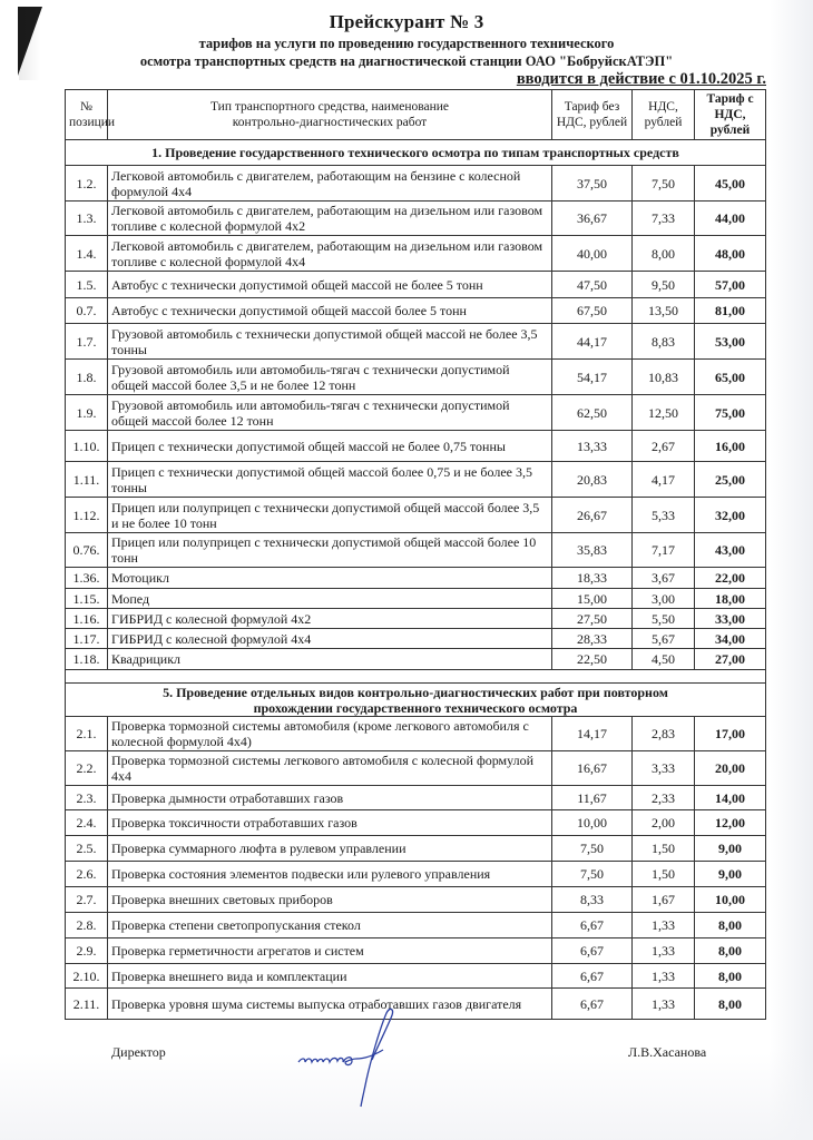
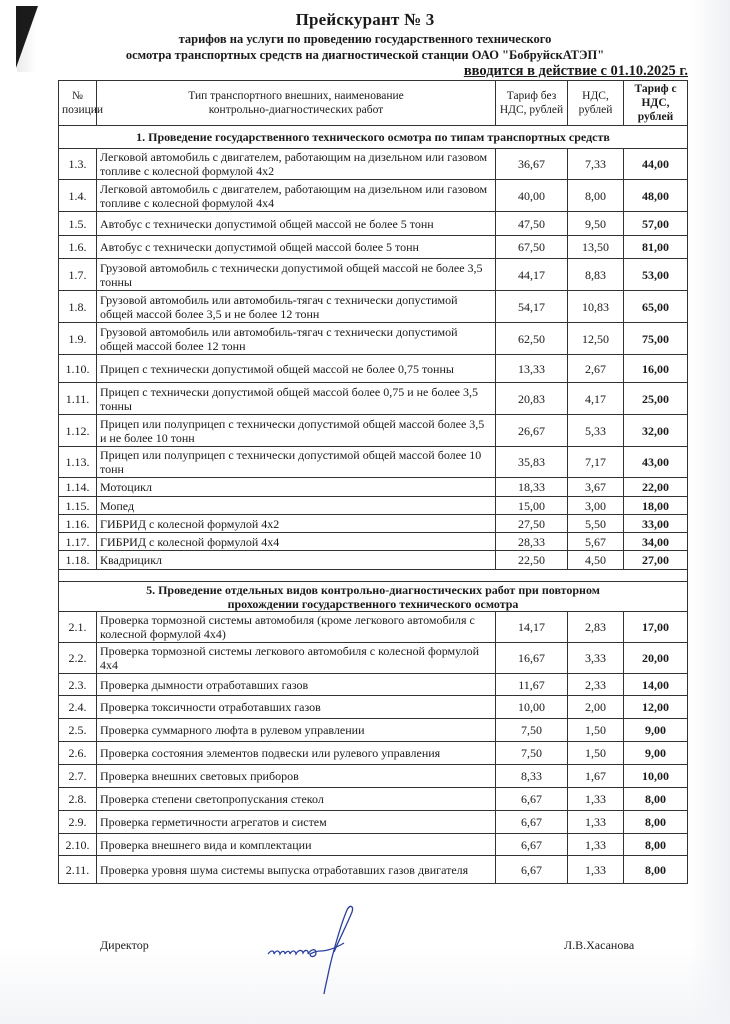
  Прейскурант № 3
  тарифов на услуги по проведению государственного технического
  осмотра транспортных средств на диагностической станции ОАО "БобруйскАТЭП"
  вводится в действие с 01.10.2025 г.
- № позиции	Тип транспортного средства, наименование контрольно-диагностических работ	Тариф без НДС, рублей	НДС, рублей	Тариф с НДС, рублей
+ № позиции	Тип транспортного внешних, наименование контрольно-диагностических работ	Тариф без НДС, рублей	НДС, рублей	Тариф с НДС, рублей
  1. Проведение государственного технического осмотра по типам транспортных средств
- 1.2.	Легковой автомобиль с двигателем, работающим на бензине с колесной формулой 4x4	37,50	7,50	45,00
  1.3.	Легковой автомобиль с двигателем, работающим на дизельном или газовом топливе с колесной формулой 4x2	36,67	7,33	44,00
  1.4.	Легковой автомобиль с двигателем, работающим на дизельном или газовом топливе с колесной формулой 4x4	40,00	8,00	48,00
  1.5.	Автобус с технически допустимой общей массой не более 5 тонн	47,50	9,50	57,00
- 0.7.	Автобус с технически допустимой общей массой более 5 тонн	67,50	13,50	81,00
+ 1.6.	Автобус с технически допустимой общей массой более 5 тонн	67,50	13,50	81,00
  1.7.	Грузовой автомобиль с технически допустимой общей массой не более 3,5 тонны	44,17	8,83	53,00
  1.8.	Грузовой автомобиль или автомобиль-тягач с технически допустимой общей массой более 3,5 и не более 12 тонн	54,17	10,83	65,00
  1.9.	Грузовой автомобиль или автомобиль-тягач с технически допустимой общей массой более 12 тонн	62,50	12,50	75,00
  1.10.	Прицеп с технически допустимой общей массой не более 0,75 тонны	13,33	2,67	16,00
  1.11.	Прицеп с технически допустимой общей массой более 0,75 и не более 3,5 тонны	20,83	4,17	25,00
  1.12.	Прицеп или полуприцеп с технически допустимой общей массой более 3,5 и не более 10 тонн	26,67	5,33	32,00
- 0.76.	Прицеп или полуприцеп с технически допустимой общей массой более 10 тонн	35,83	7,17	43,00
+ 1.13.	Прицеп или полуприцеп с технически допустимой общей массой более 10 тонн	35,83	7,17	43,00
- 1.36.	Мотоцикл	18,33	3,67	22,00
+ 1.14.	Мотоцикл	18,33	3,67	22,00
  1.15.	Мопед	15,00	3,00	18,00
  1.16.	ГИБРИД с колесной формулой 4x2	27,50	5,50	33,00
  1.17.	ГИБРИД с колесной формулой 4x4	28,33	5,67	34,00
  1.18.	Квадрицикл	22,50	4,50	27,00
  5. Проведение отдельных видов контрольно-диагностических работ при повторном прохождении государственного технического осмотра
  2.1.	Проверка тормозной системы автомобиля (кроме легкового автомобиля с колесной формулой 4x4)	14,17	2,83	17,00
  2.2.	Проверка тормозной системы легкового автомобиля с колесной формулой 4x4	16,67	3,33	20,00
  2.3.	Проверка дымности отработавших газов	11,67	2,33	14,00
  2.4.	Проверка токсичности отработавших газов	10,00	2,00	12,00
  2.5.	Проверка суммарного люфта в рулевом управлении	7,50	1,50	9,00
  2.6.	Проверка состояния элементов подвески или рулевого управления	7,50	1,50	9,00
  2.7.	Проверка внешних световых приборов	8,33	1,67	10,00
  2.8.	Проверка степени светопропускания стекол	6,67	1,33	8,00
  2.9.	Проверка герметичности агрегатов и систем	6,67	1,33	8,00
  2.10.	Проверка внешнего вида и комплектации	6,67	1,33	8,00
  2.11.	Проверка уровня шума системы выпуска отработавших газов двигателя	6,67	1,33	8,00
  Директор
  Л.В.Хасанова
